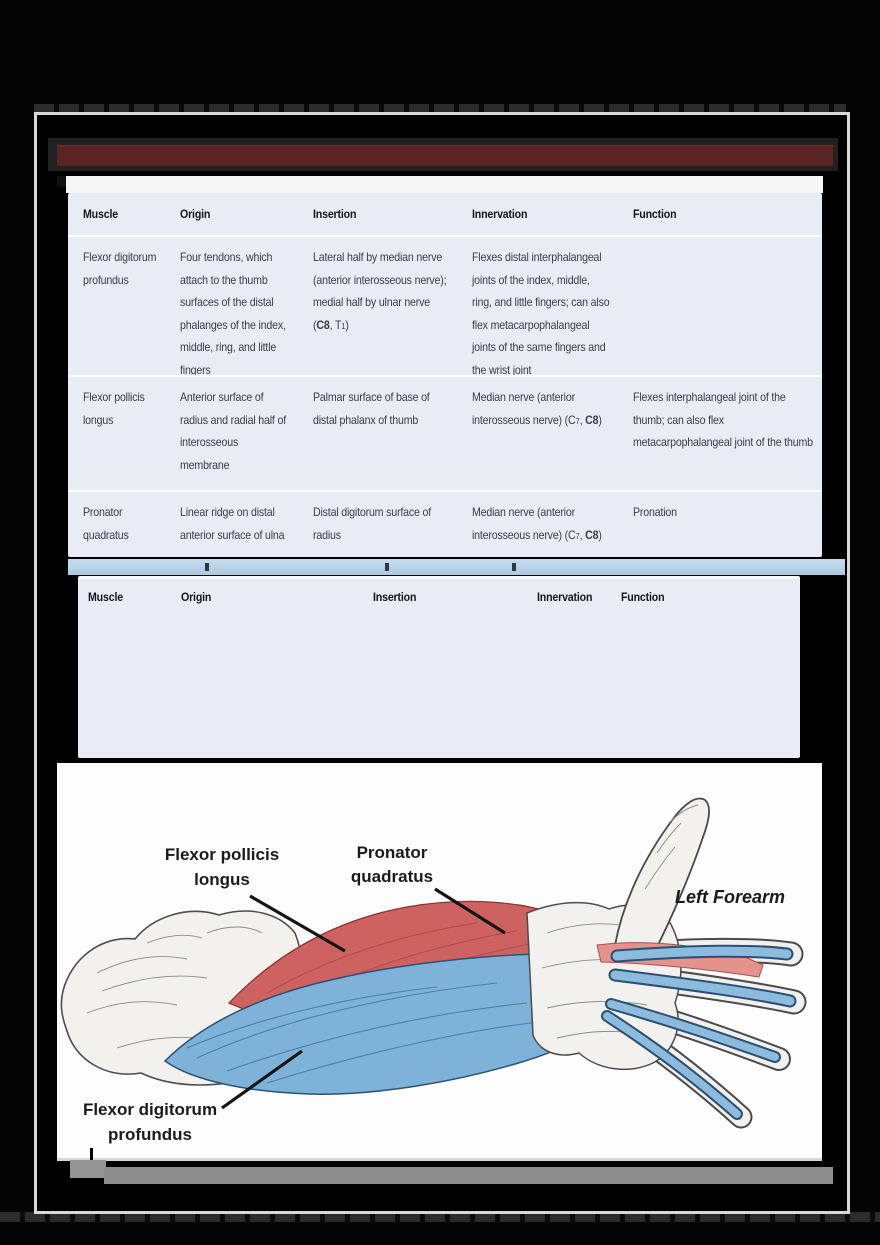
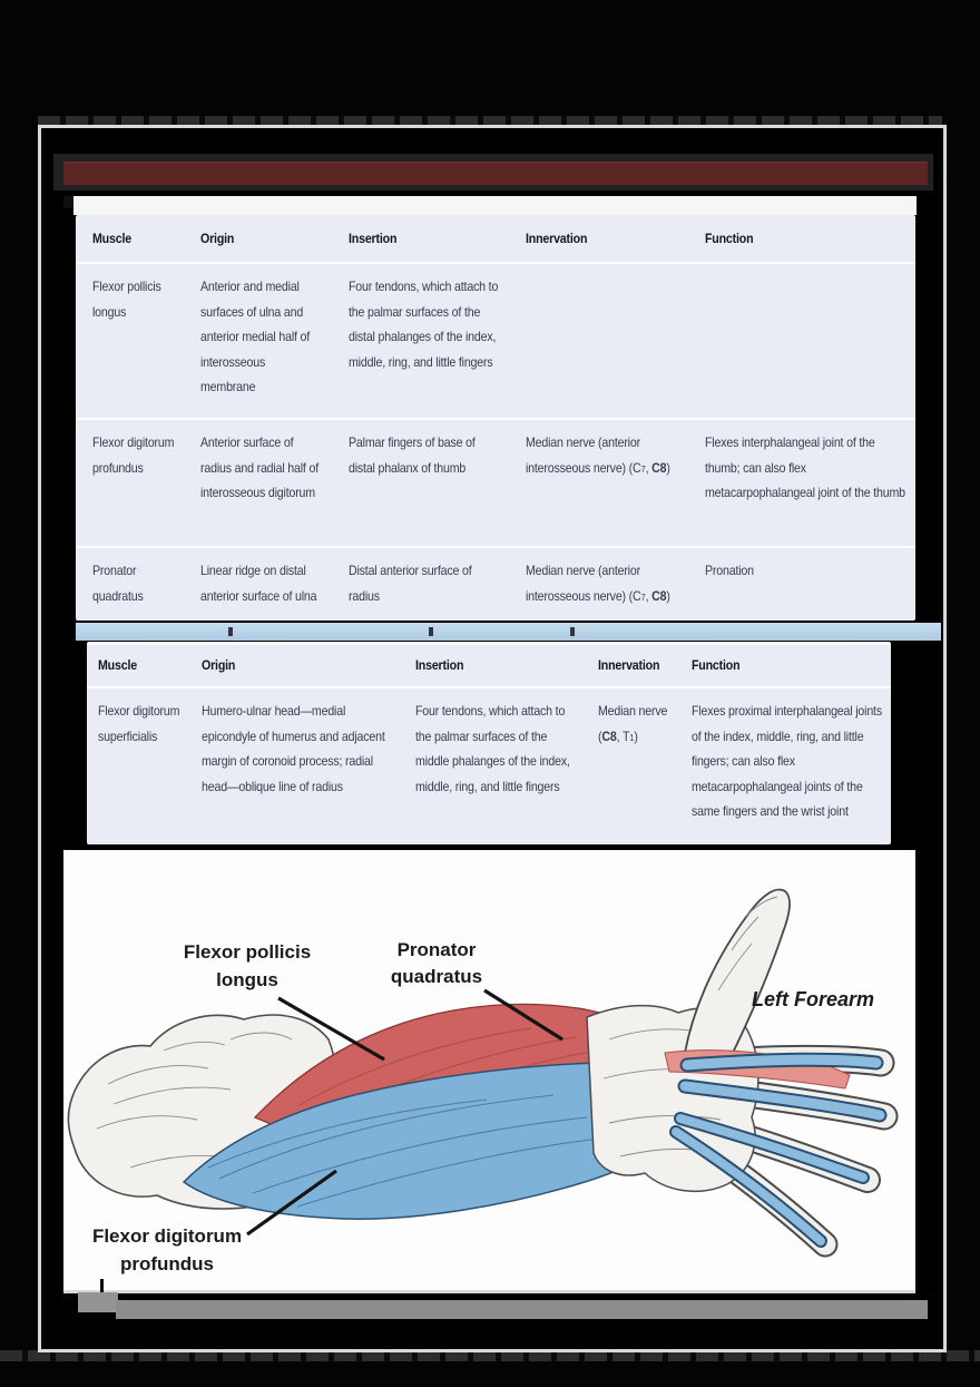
  Muscle
  Origin
  Insertion
  Innervation
  Function
- Flexor digitorum profundus
+ Flexor pollicis longus
+ Anterior and medial surfaces of ulna and anterior medial half of interosseous membrane
- Four tendons, which attach to the thumb surfaces of the distal phalanges of the index, middle, ring, and little fingers
+ Four tendons, which attach to the palmar surfaces of the distal phalanges of the index, middle, ring, and little fingers
- Lateral half by median nerve (anterior interosseous nerve); medial half by ulnar nerve (C8, T1)
- Flexes distal interphalangeal joints of the index, middle, ring, and little fingers; can also flex metacarpophalangeal joints of the same fingers and the wrist joint
- Flexor pollicis longus
+ Flexor digitorum profundus
- Anterior surface of radius and radial half of interosseous membrane
+ Anterior surface of radius and radial half of interosseous digitorum
- Palmar surface of base of distal phalanx of thumb
+ Palmar fingers of base of distal phalanx of thumb
  Median nerve (anterior interosseous nerve) (C7, C8)
  Flexes interphalangeal joint of the thumb; can also flex metacarpophalangeal joint of the thumb
  Pronator quadratus
  Linear ridge on distal anterior surface of ulna
- Distal digitorum surface of radius
+ Distal anterior surface of radius
  Median nerve (anterior interosseous nerve) (C7, C8)
  Pronation
  Muscle
  Origin
  Insertion
  Innervation
  Function
+ Flexor digitorum superficialis
+ Humero-ulnar head—medial epicondyle of humerus and adjacent margin of coronoid process; radial head—oblique line of radius
+ Four tendons, which attach to the palmar surfaces of the middle phalanges of the index, middle, ring, and little fingers
+ Median nerve (C8, T1)
+ Flexes proximal interphalangeal joints of the index, middle, ring, and little fingers; can also flex metacarpophalangeal joints of the same fingers and the wrist joint
  Flexor pollicis
  longus
  Pronator
  quadratus
  Left Forearm
  Flexor digitorum
  profundus
